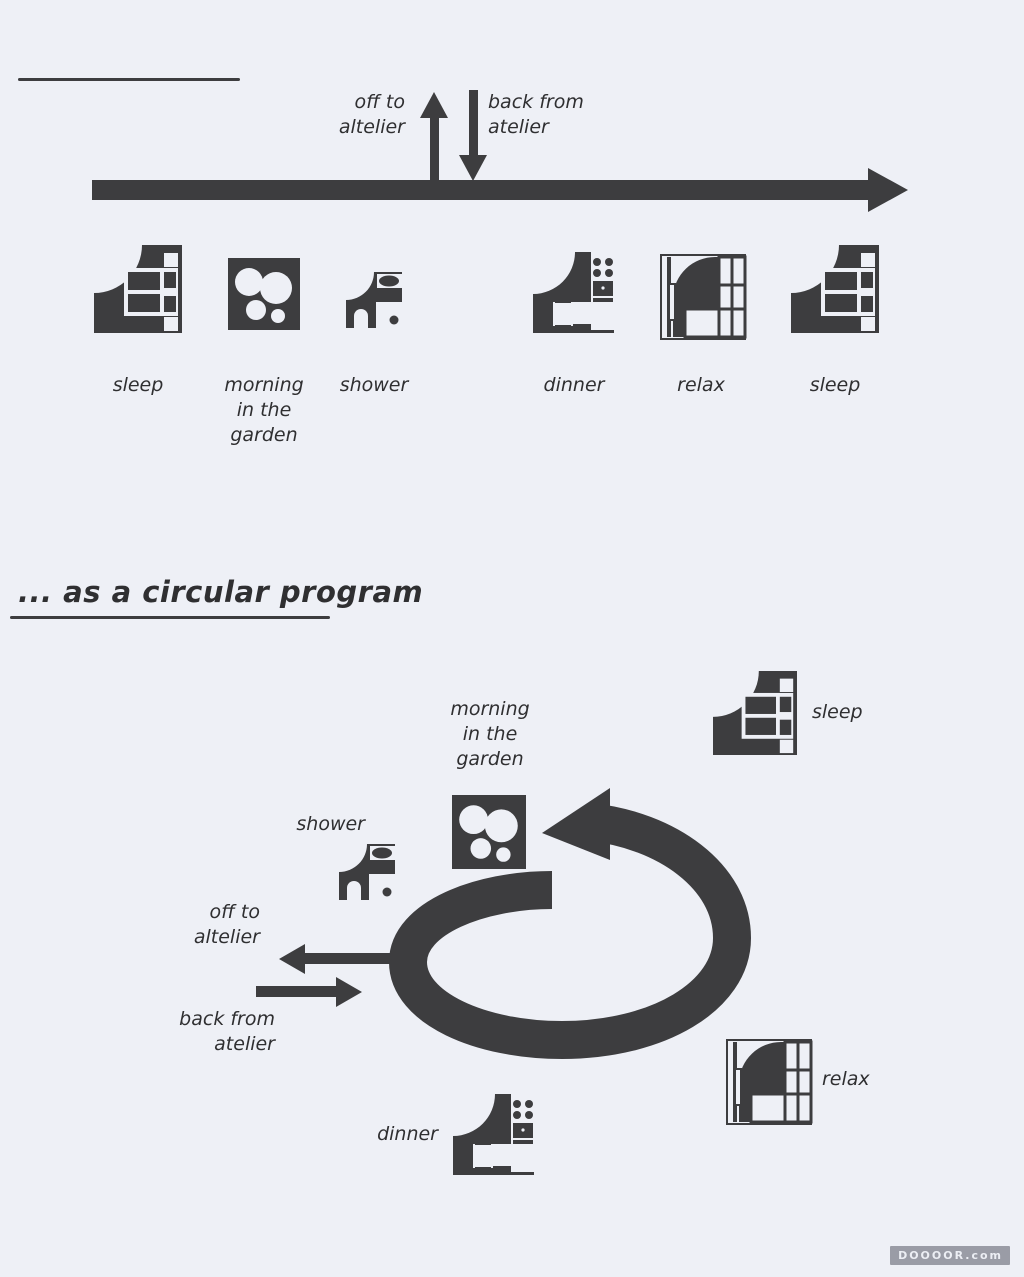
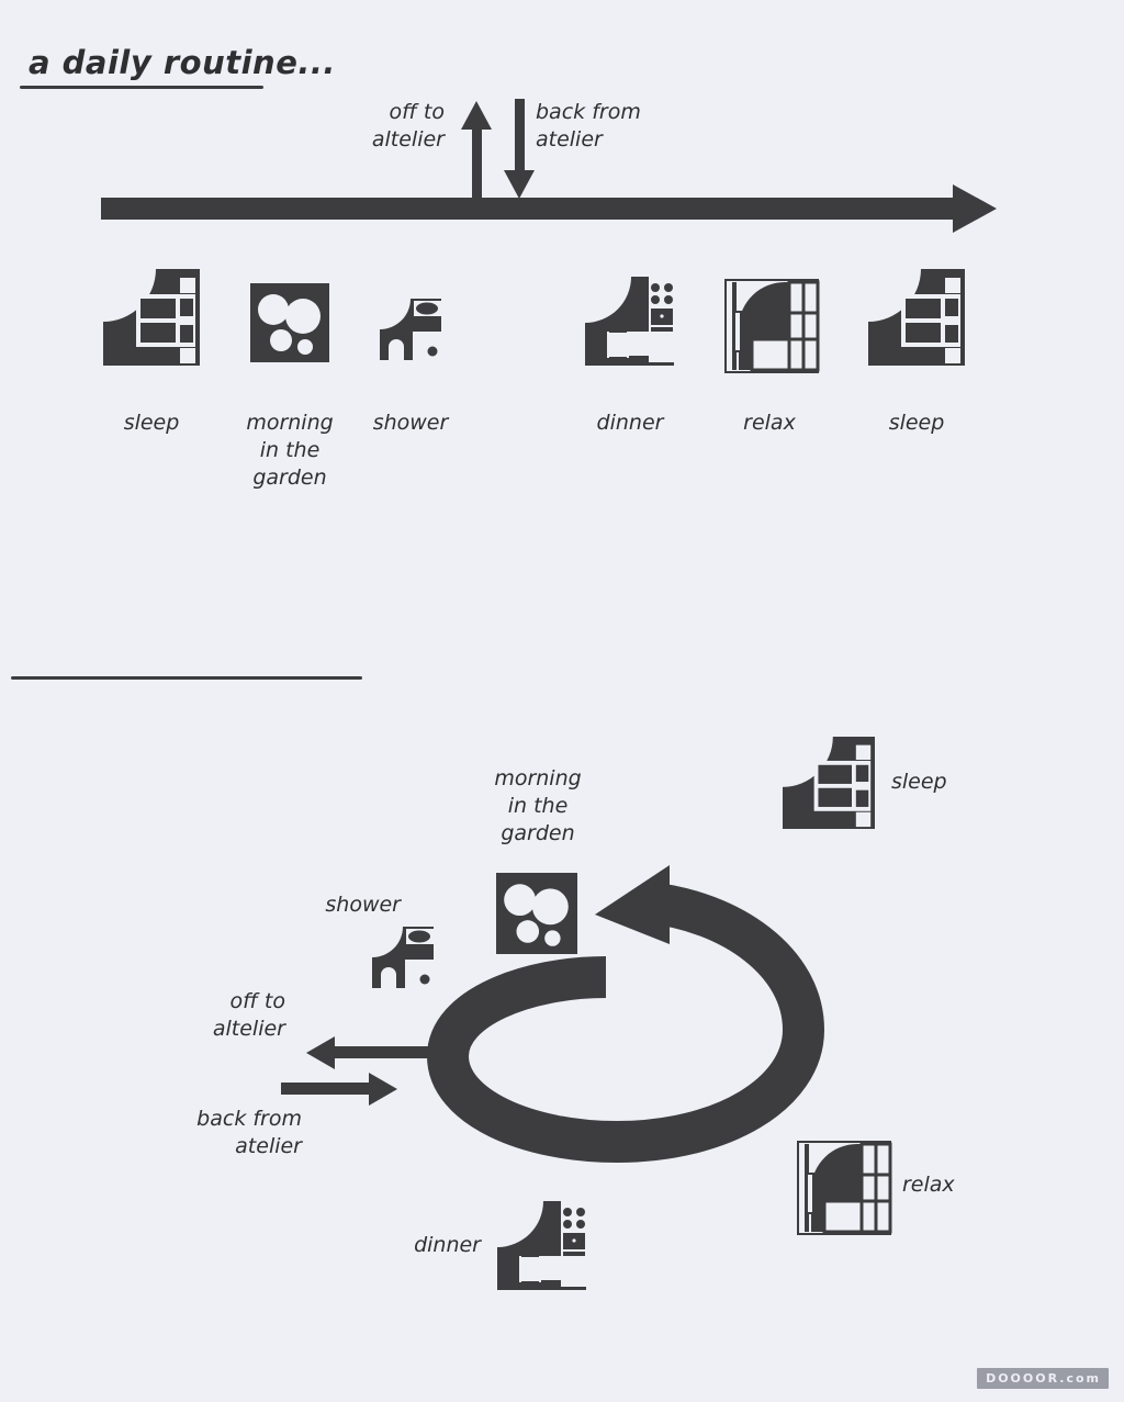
+ a daily routine...
  off to
  altelier
  back from
  atelier
  sleep
  morning
  in the
  garden
  shower
  dinner
  relax
  sleep
- ... as a circular program
  off to
  altelier
  back from
  atelier
  sleep
  morning
  in the
  garden
  shower
  dinner
  relax
  DOOOOR.com
